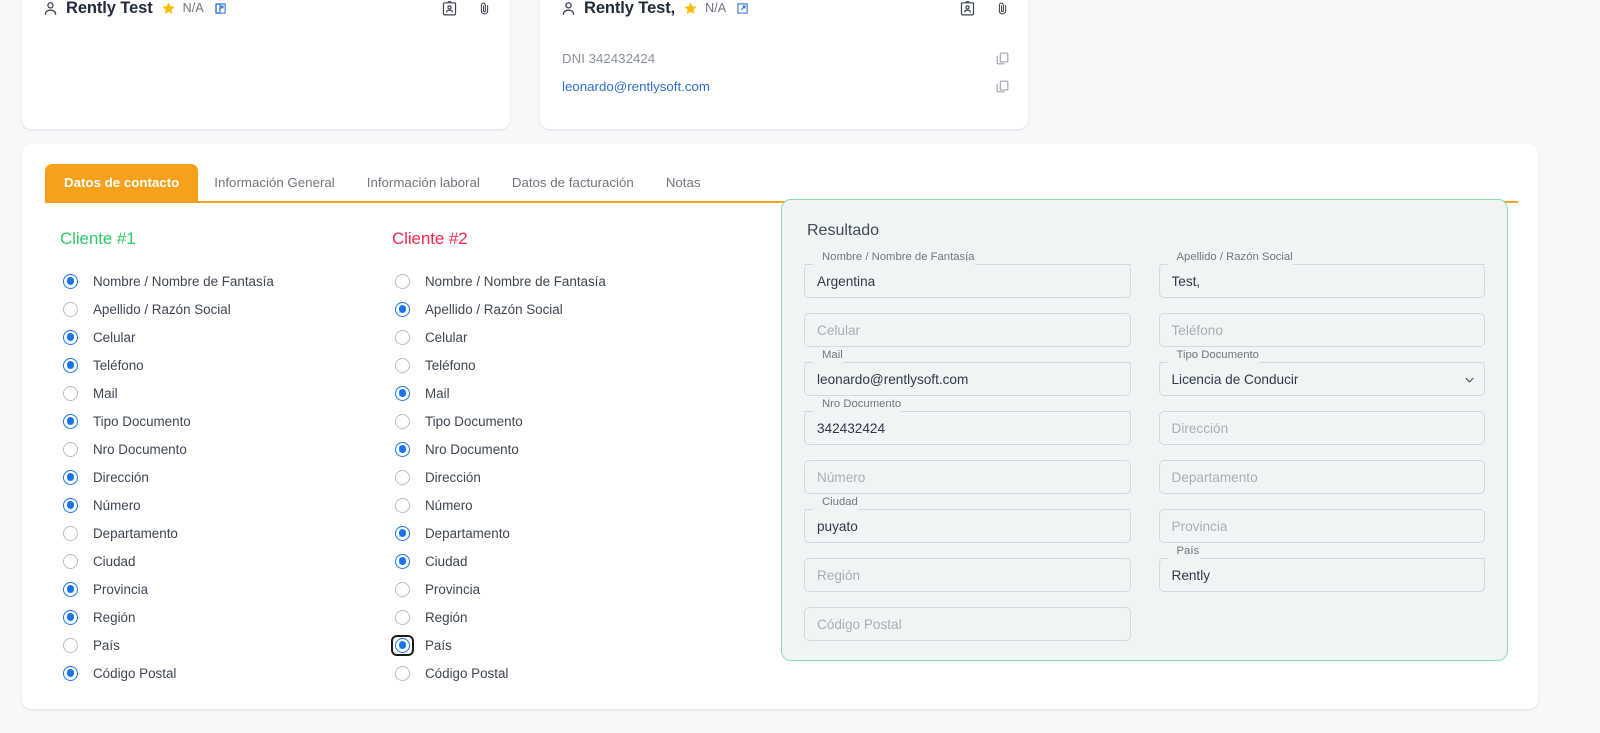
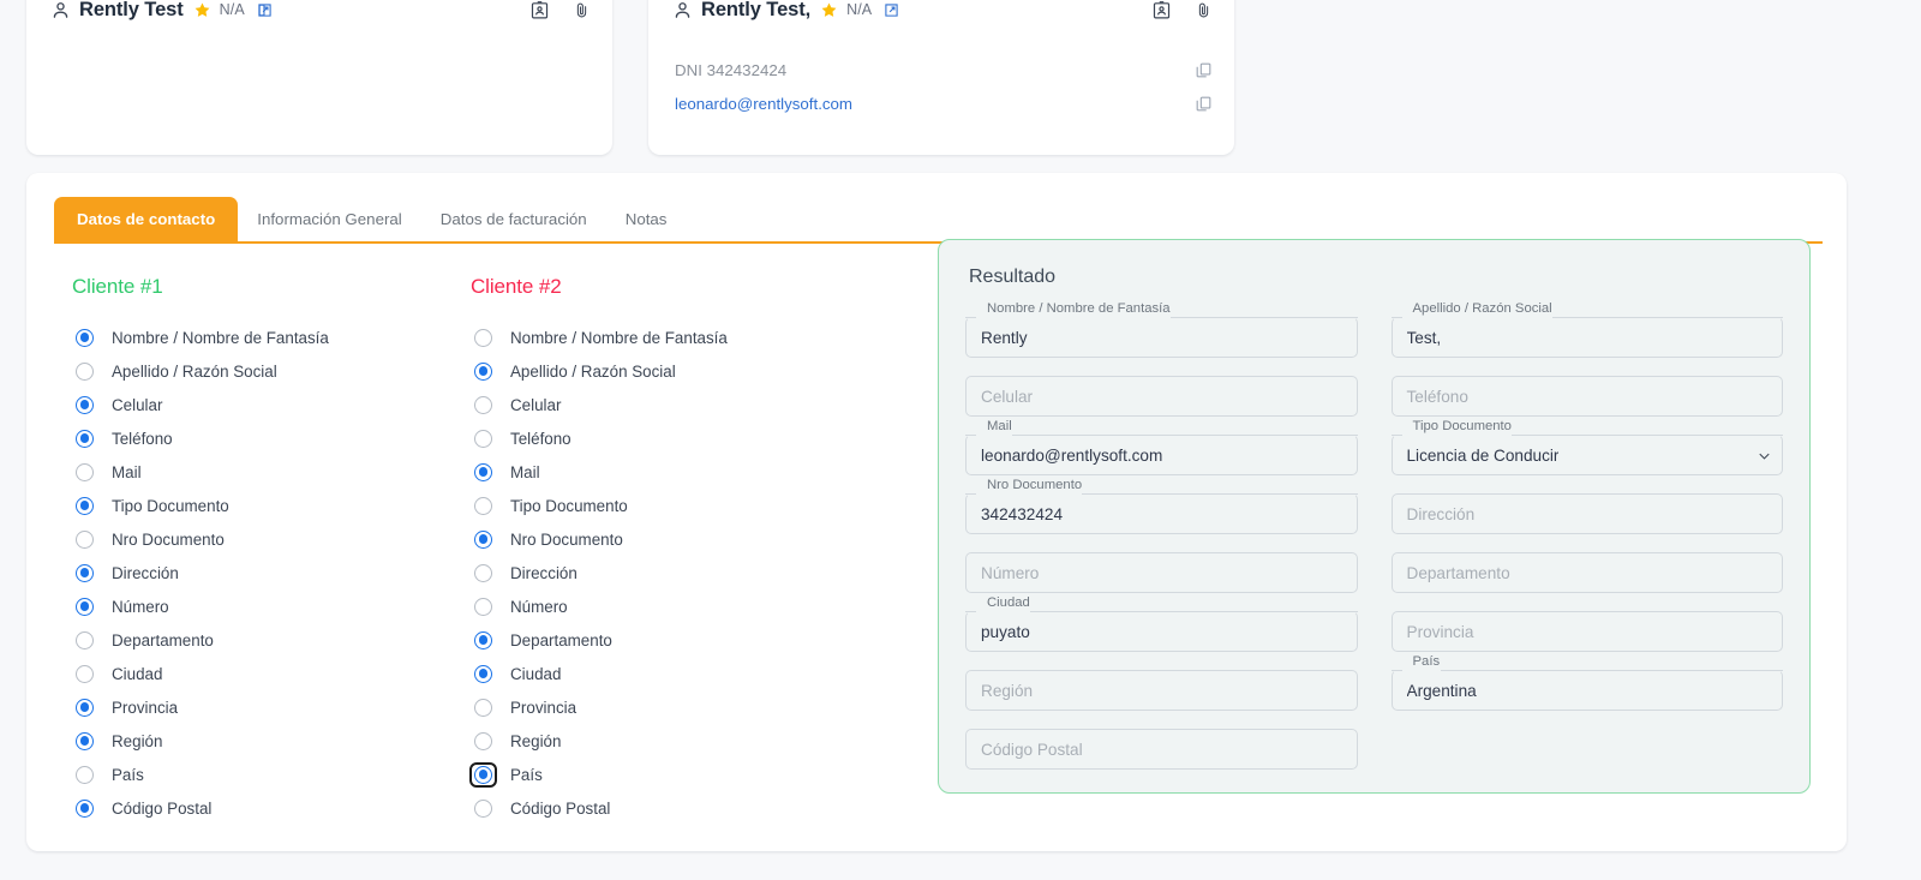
  Rently Test
  N/A
  Rently Test,
  N/A
  DNI 342432424
  leonardo@rentlysoft.com
  Datos de contacto
  Información General
- Información laboral
  Datos de facturación
  Notas
  Cliente #1
  Nombre / Nombre de Fantasía
  Apellido / Razón Social
  Celular
  Teléfono
  Mail
  Tipo Documento
  Nro Documento
  Dirección
  Número
  Departamento
  Ciudad
  Provincia
  Región
  País
  Código Postal
  Cliente #2
  Nombre / Nombre de Fantasía
  Apellido / Razón Social
  Celular
  Teléfono
  Mail
  Tipo Documento
  Nro Documento
  Dirección
  Número
  Departamento
  Ciudad
  Provincia
  Región
  País
  Código Postal
  Resultado
  Nombre / Nombre de Fantasía
- Argentina
+ Rently
  Apellido / Razón Social
  Test,
  Celular
  Teléfono
  Mail
  leonardo@rentlysoft.com
  Tipo Documento
  Licencia de Conducir
  Nro Documento
  342432424
  Dirección
  Número
  Departamento
  Ciudad
  puyato
  Provincia
  Región
  País
- Rently
+ Argentina
  Código Postal
